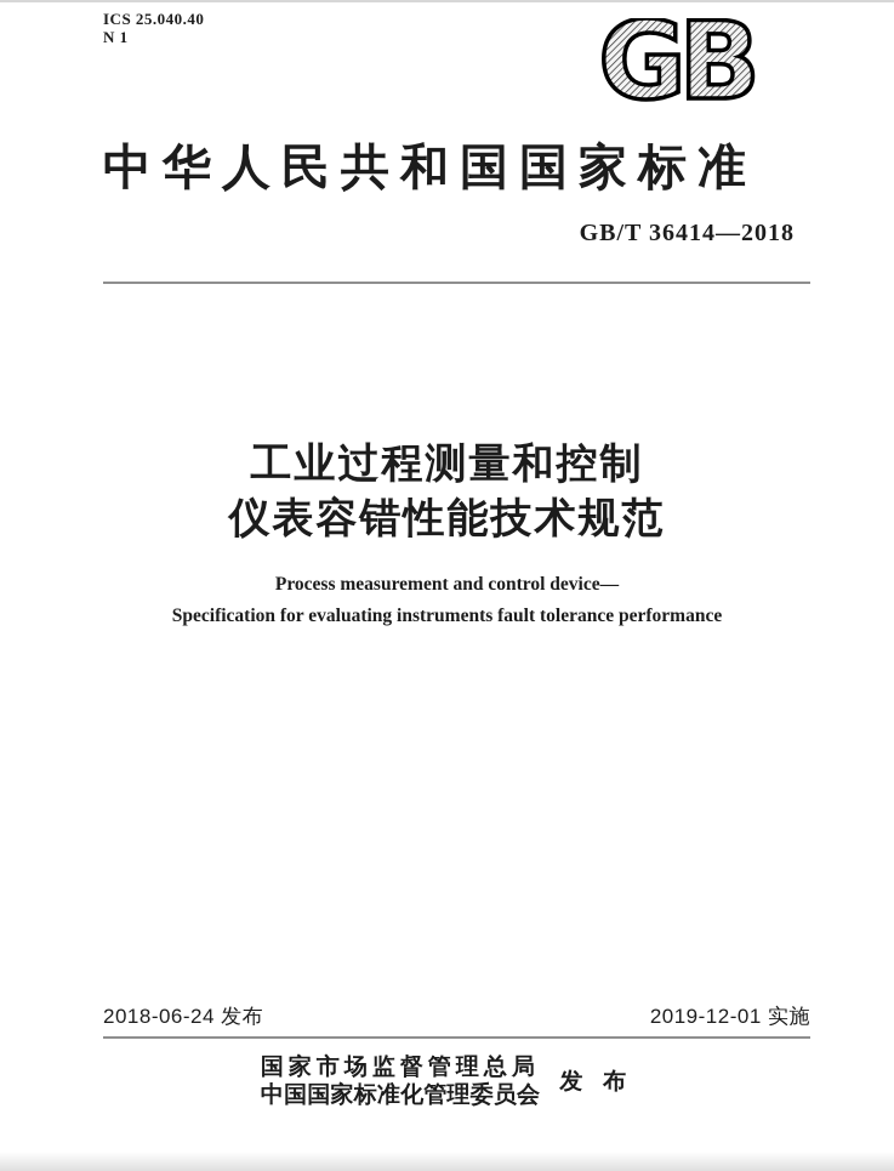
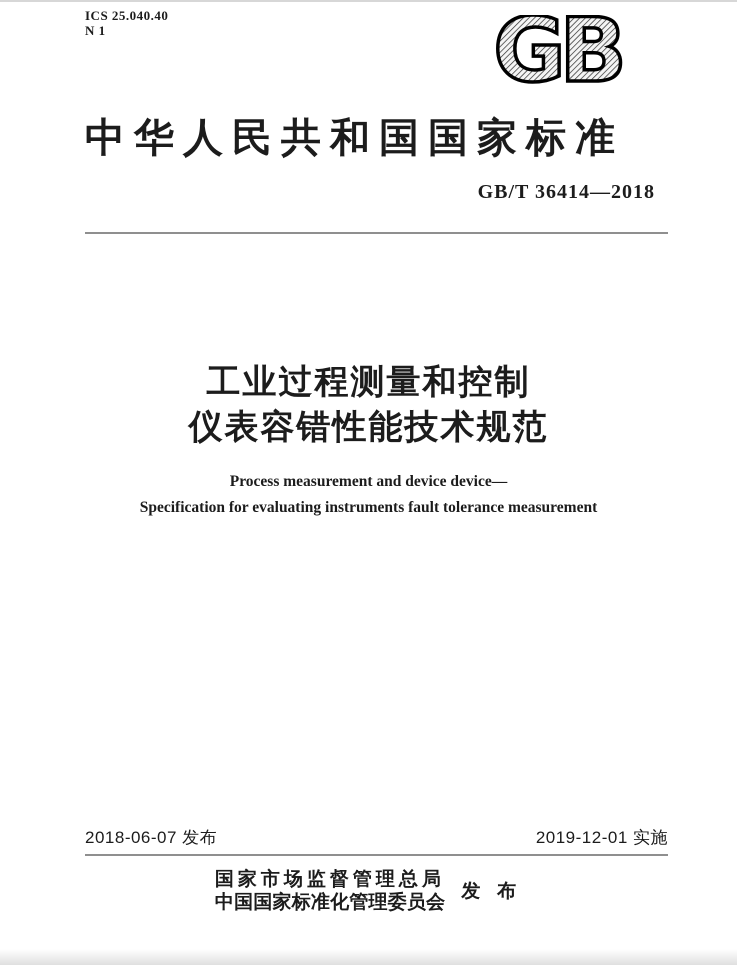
  ICS 25.040.40
  N 1
  GB
  中华人民共和国国家标准
  GB/T 36414—2018
  工业过程测量和控制
  仪表容错性能技术规范
- Process measurement and control device—
+ Process measurement and device device—
- Specification for evaluating instruments fault tolerance performance
+ Specification for evaluating instruments fault tolerance measurement
- 2018-06-24 发布
+ 2018-06-07 发布
  2019-12-01 实施
  国家市场监督管理总局
  中国国家标准化管理委员会
  发 布
